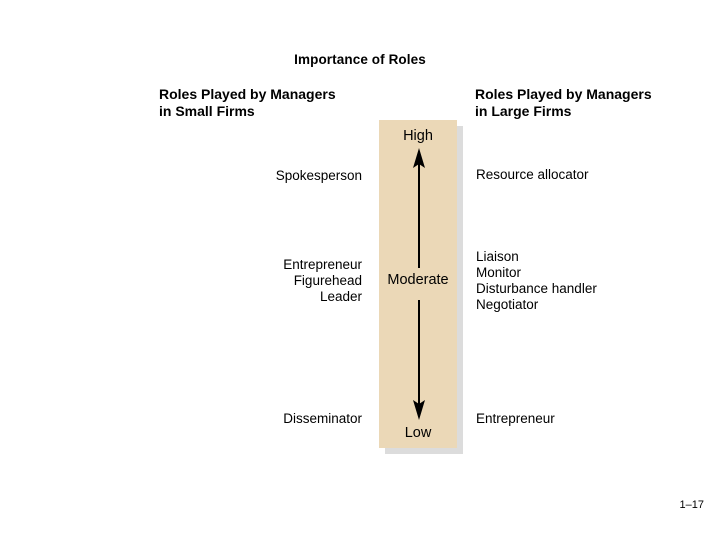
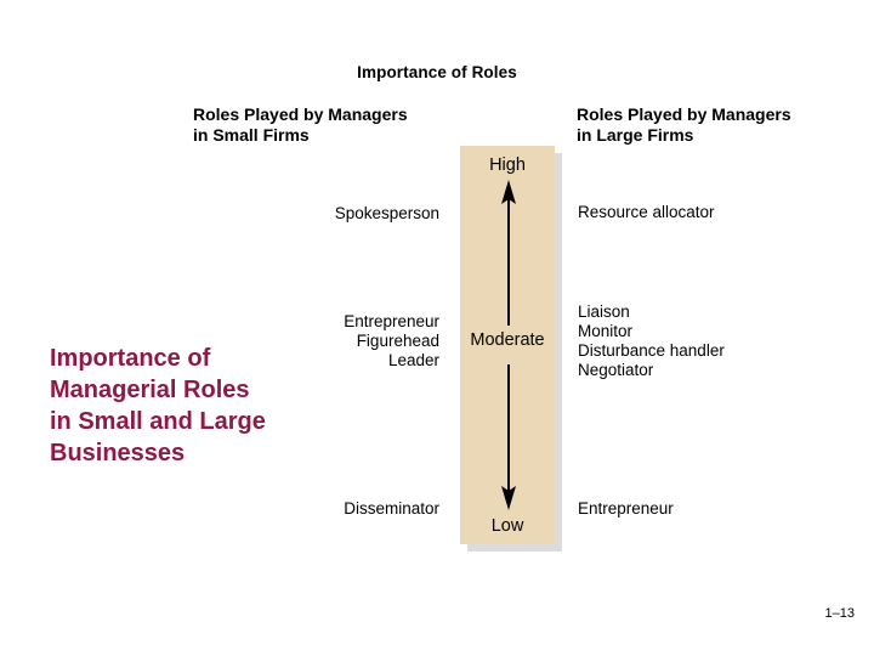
  Importance of Roles
  Roles Played by Managers
  in Small Firms
  Roles Played by Managers
  in Large Firms
  Spokesperson
  Entrepreneur
  Figurehead
  Leader
  Disseminator
  Resource allocator
  Liaison
  Monitor
  Disturbance handler
  Negotiator
  Entrepreneur
  High
  Moderate
  Low
+ Importance of
+ Managerial Roles
+ in Small and Large
+ Businesses
- 1–17
+ 1–13
